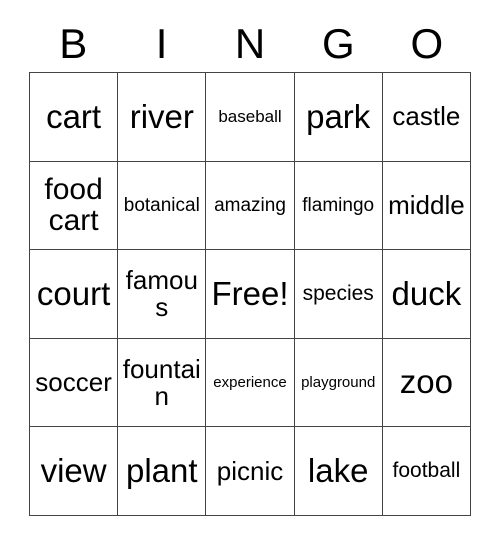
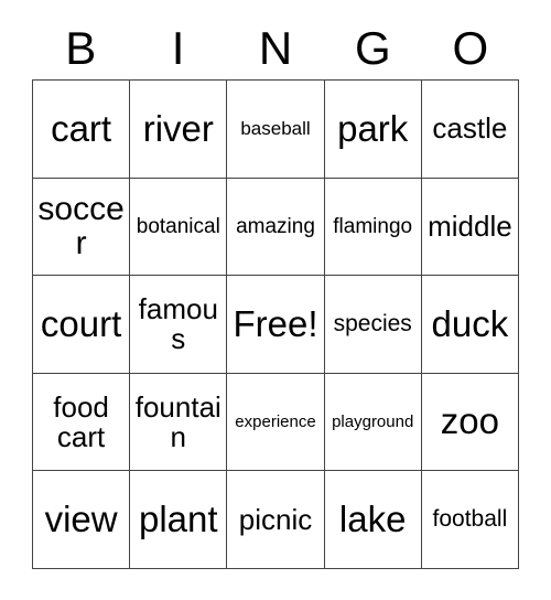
  B
  I
  N
  G
  O
  cart
  river
  baseball
  park
  castle
- food cart
+ soccer
  botanical
  amazing
  flamingo
  middle
  court
  famous
  Free!
  species
  duck
- soccer
+ food cart
  fountain
  experience
  playground
  zoo
  view
  plant
  picnic
  lake
  football
